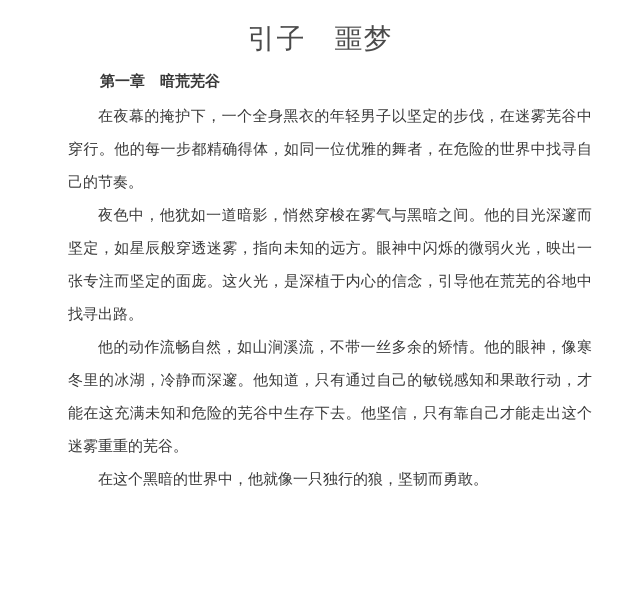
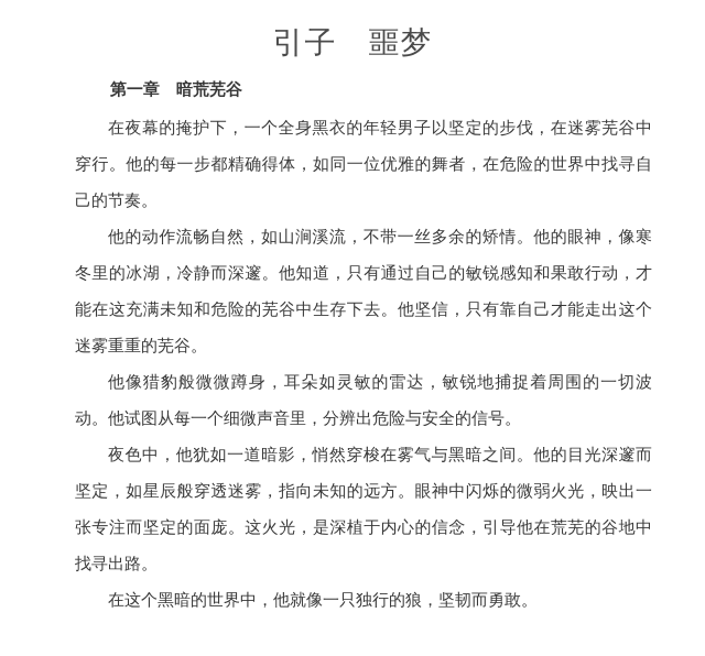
  引子 噩梦
  第一章 暗荒芜谷
  在夜幕的掩护下，一个全身黑衣的年轻男子以坚定的步伐，在迷雾芜谷中穿行。他的每一步都精确得体，如同一位优雅的舞者，在危险的世界中找寻自己的节奏。
- 夜色中，他犹如一道暗影，悄然穿梭在雾气与黑暗之间。他的目光深邃而坚定，如星辰般穿透迷雾，指向未知的远方。眼神中闪烁的微弱火光，映出一张专注而坚定的面庞。这火光，是深植于内心的信念，引导他在荒芜的谷地中找寻出路。
+ 他的动作流畅自然，如山涧溪流，不带一丝多余的矫情。他的眼神，像寒冬里的冰湖，冷静而深邃。他知道，只有通过自己的敏锐感知和果敢行动，才能在这充满未知和危险的芜谷中生存下去。他坚信，只有靠自己才能走出这个迷雾重重的芜谷。
+ 他像猎豹般微微蹲身，耳朵如灵敏的雷达，敏锐地捕捉着周围的一切波动。他试图从每一个细微声音里，分辨出危险与安全的信号。
- 他的动作流畅自然，如山涧溪流，不带一丝多余的矫情。他的眼神，像寒冬里的冰湖，冷静而深邃。他知道，只有通过自己的敏锐感知和果敢行动，才能在这充满未知和危险的芜谷中生存下去。他坚信，只有靠自己才能走出这个迷雾重重的芜谷。
+ 夜色中，他犹如一道暗影，悄然穿梭在雾气与黑暗之间。他的目光深邃而坚定，如星辰般穿透迷雾，指向未知的远方。眼神中闪烁的微弱火光，映出一张专注而坚定的面庞。这火光，是深植于内心的信念，引导他在荒芜的谷地中找寻出路。
  在这个黑暗的世界中，他就像一只独行的狼，坚韧而勇敢。
